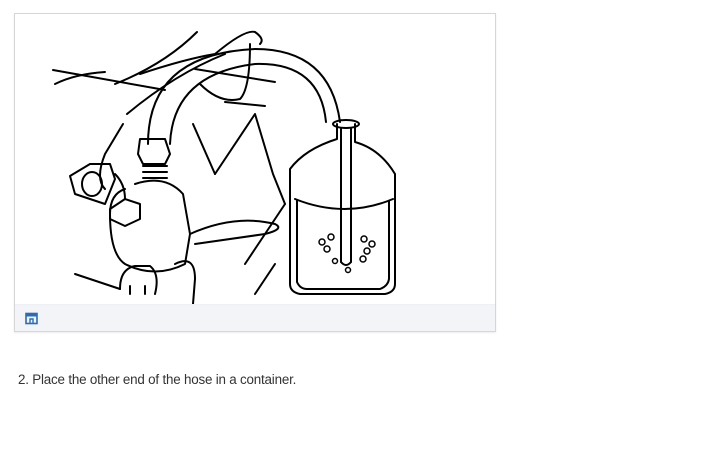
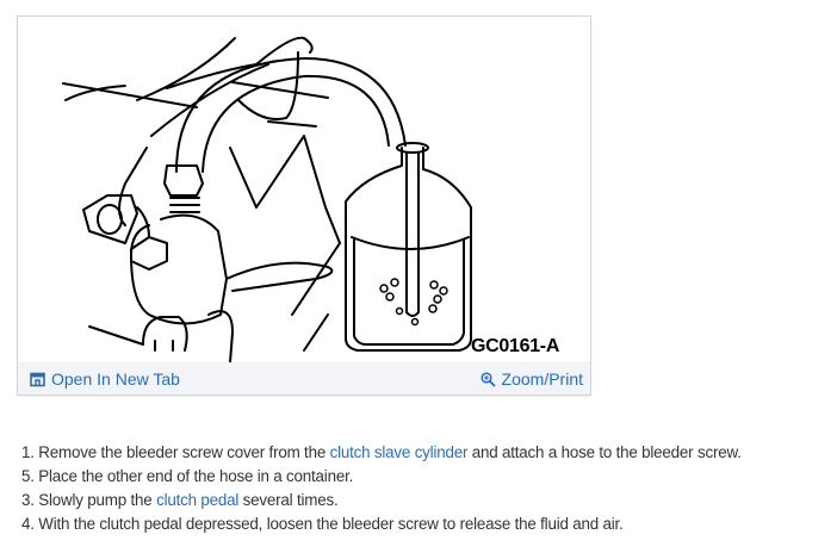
+ GC0161-A
+ Open In New Tab
+ Zoom/Print
+ 1. Remove the bleeder screw cover from the clutch slave cylinder and attach a hose to the bleeder screw.
- 2. Place the other end of the hose in a container.
+ 5. Place the other end of the hose in a container.
+ 3. Slowly pump the clutch pedal several times.
+ 4. With the clutch pedal depressed, loosen the bleeder screw to release the fluid and air.
